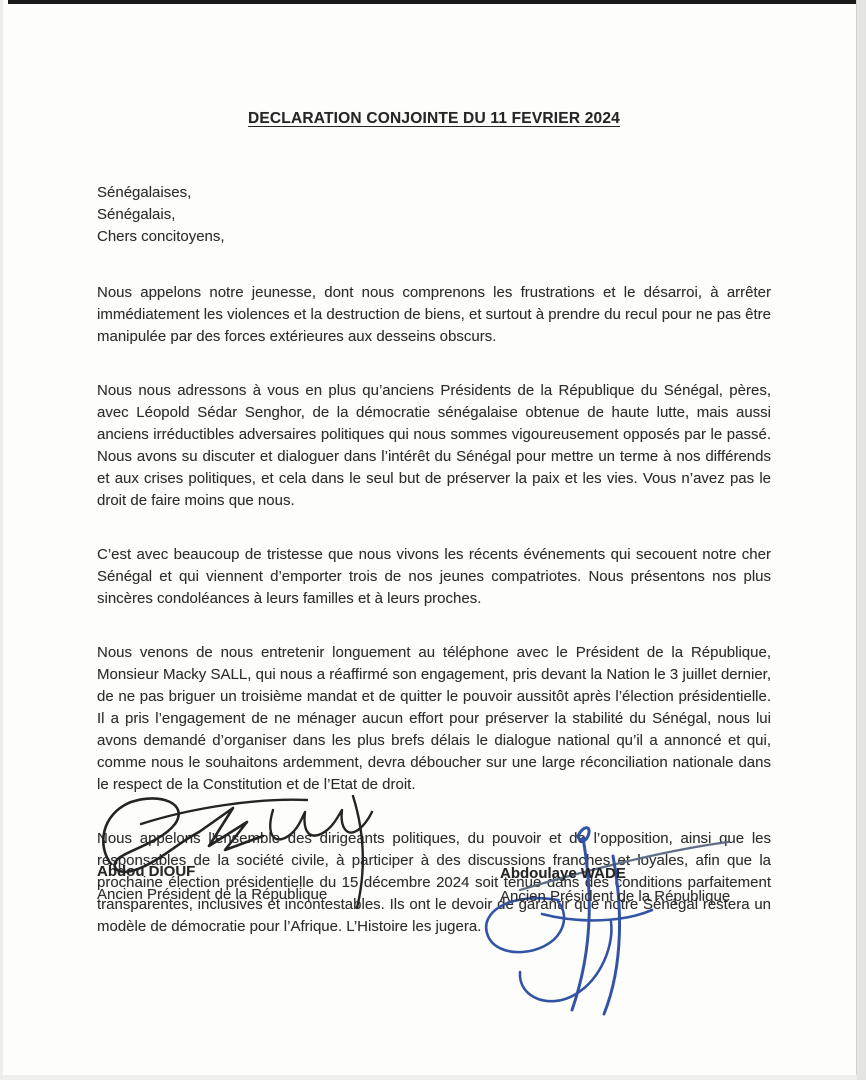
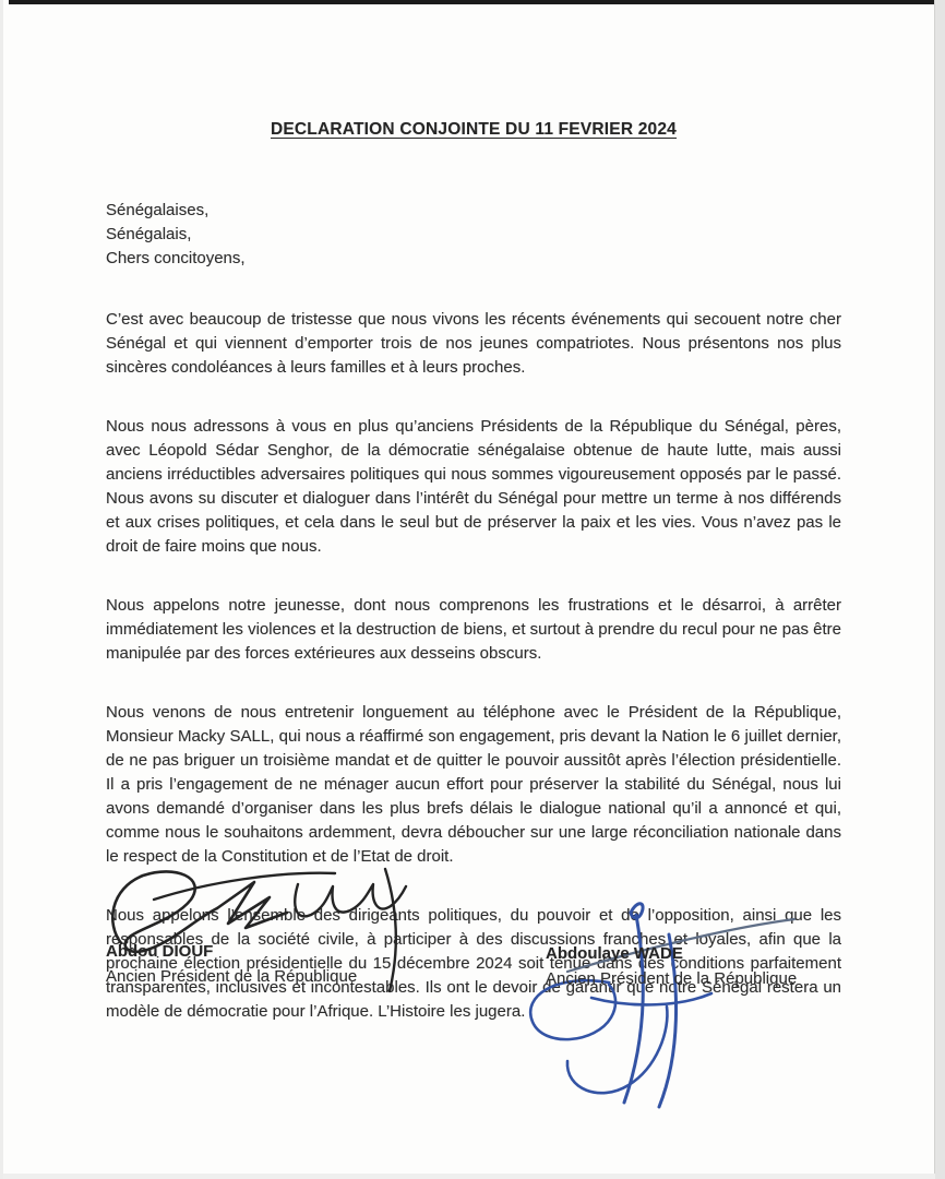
  DECLARATION CONJOINTE DU 11 FEVRIER 2024
  Sénégalaises,
  Sénégalais,
  Chers concitoyens,
- Nous appelons notre jeunesse, dont nous comprenons les frustrations et le désarroi, à arrêter immédiatement les violences et la destruction de biens, et surtout à prendre du recul pour ne pas être manipulée par des forces extérieures aux desseins obscurs.
+ C’est avec beaucoup de tristesse que nous vivons les récents événements qui secouent notre cher Sénégal et qui viennent d’emporter trois de nos jeunes compatriotes. Nous présentons nos plus sincères condoléances à leurs familles et à leurs proches.
  Nous nous adressons à vous en plus qu’anciens Présidents de la République du Sénégal, pères, avec Léopold Sédar Senghor, de la démocratie sénégalaise obtenue de haute lutte, mais aussi anciens irréductibles adversaires politiques qui nous sommes vigoureusement opposés par le passé. Nous avons su discuter et dialoguer dans l’intérêt du Sénégal pour mettre un terme à nos différends et aux crises politiques, et cela dans le seul but de préserver la paix et les vies. Vous n’avez pas le droit de faire moins que nous.
- C’est avec beaucoup de tristesse que nous vivons les récents événements qui secouent notre cher Sénégal et qui viennent d’emporter trois de nos jeunes compatriotes. Nous présentons nos plus sincères condoléances à leurs familles et à leurs proches.
+ Nous appelons notre jeunesse, dont nous comprenons les frustrations et le désarroi, à arrêter immédiatement les violences et la destruction de biens, et surtout à prendre du recul pour ne pas être manipulée par des forces extérieures aux desseins obscurs.
- Nous venons de nous entretenir longuement au téléphone avec le Président de la République, Monsieur Macky SALL, qui nous a réaffirmé son engagement, pris devant la Nation le 3 juillet dernier, de ne pas briguer un troisième mandat et de quitter le pouvoir aussitôt après l’élection présidentielle. Il a pris l’engagement de ne ménager aucun effort pour préserver la stabilité du Sénégal, nous lui avons demandé d’organiser dans les plus brefs délais le dialogue national qu’il a annoncé et qui, comme nous le souhaitons ardemment, devra déboucher sur une large réconciliation nationale dans le respect de la Constitution et de l’Etat de droit.
+ Nous venons de nous entretenir longuement au téléphone avec le Président de la République, Monsieur Macky SALL, qui nous a réaffirmé son engagement, pris devant la Nation le 6 juillet dernier, de ne pas briguer un troisième mandat et de quitter le pouvoir aussitôt après l’élection présidentielle. Il a pris l’engagement de ne ménager aucun effort pour préserver la stabilité du Sénégal, nous lui avons demandé d’organiser dans les plus brefs délais le dialogue national qu’il a annoncé et qui, comme nous le souhaitons ardemment, devra déboucher sur une large réconciliation nationale dans le respect de la Constitution et de l’Etat de droit.
  ous appelos lnebl des dirigeants politiques, du pouvoir et d l’opposition, ainsi que les responsbles de la société civile, à participer à des discussions franches e loyales, afin que la prochaine élection présidentielle du 15 décembre 2024 soit tenue dansesonditions parfaitement transparentes, inclusives et incontestales. Ils ont le devoire garanir que notre Sénégal restera un modèle de démocratie pour l’Afrique. L’Histoire les jugera.
  Abdou DIOUF
  Ancien Président de la République
  Abdoulaye WADE
  Ancien Président de la République
